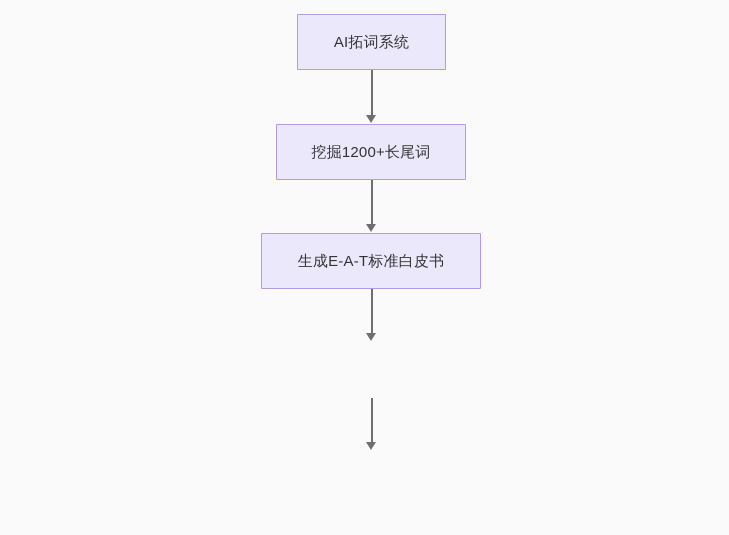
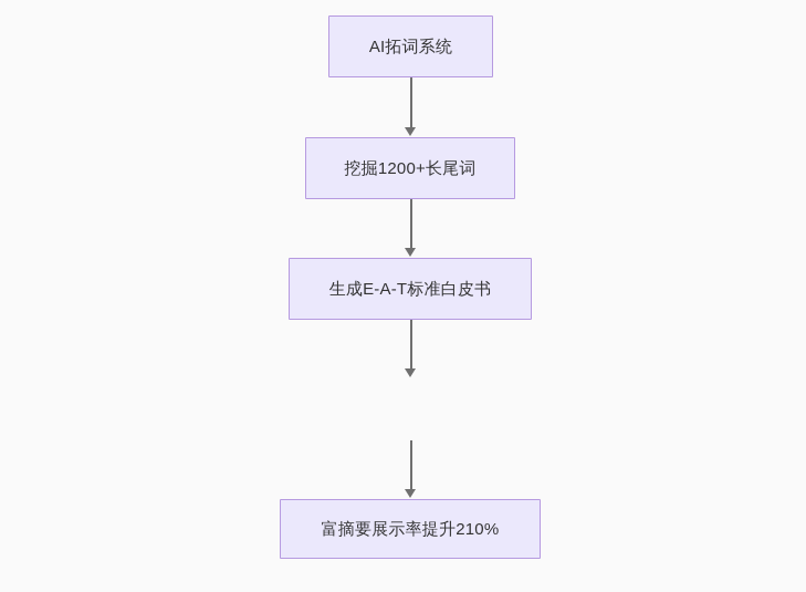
  AI拓词系统
  挖掘1200+长尾词
  生成E-A-T标准白皮书
+ 富摘要展示率提升210%
